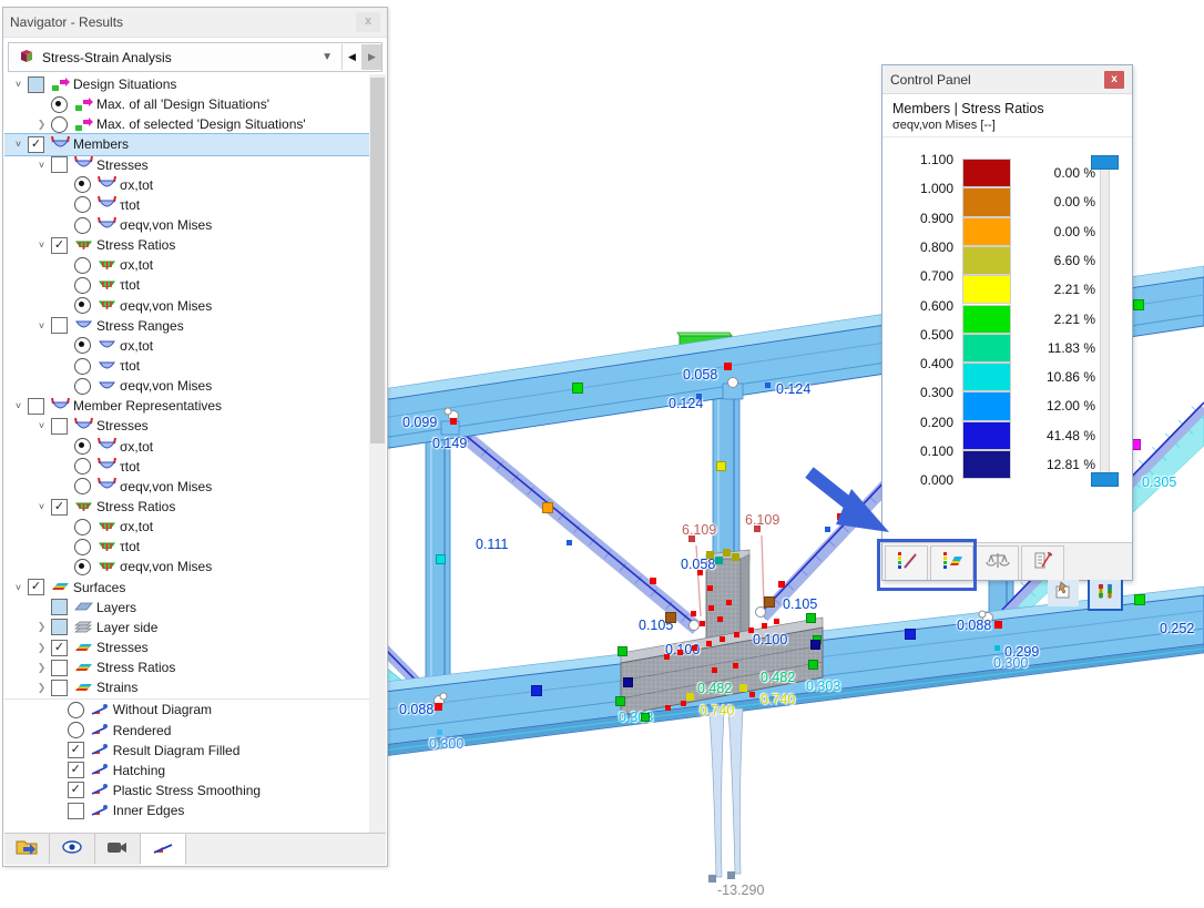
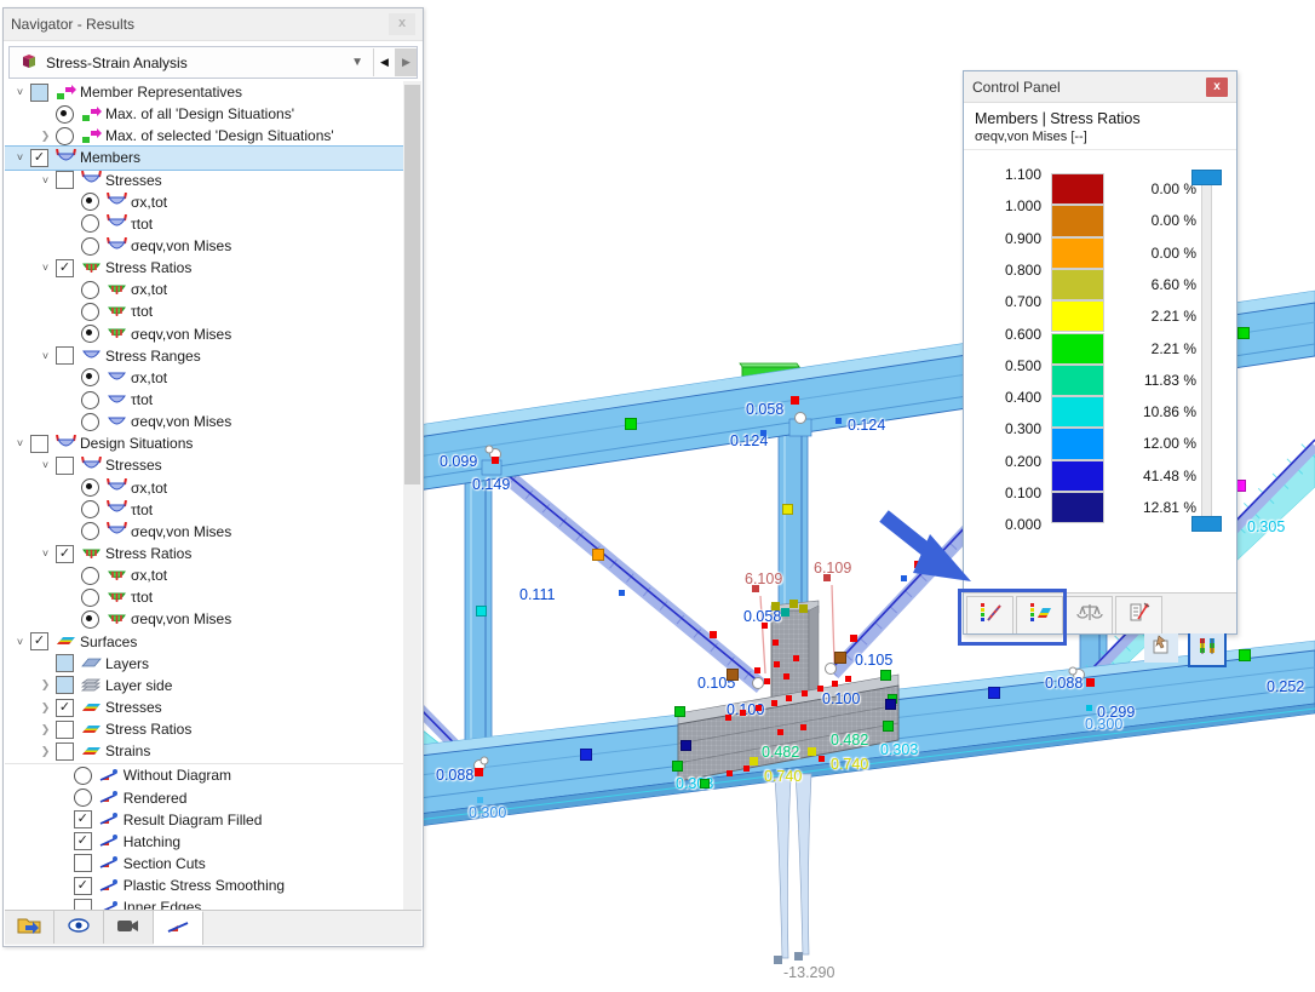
  0.058
  0.124
  0.124
  0.099
  0.149
  0.111
  6.109
  6.109
  0.058
  0.105
  0.105
  0.100
  0.482
  0.482
  0.740
  0.740
  0.303
  0.088
  0.300
  0.088
  0.252
  0.299
  0.300
  0.305
  -13.290
  Navigator - Results
  x
  Stress-Strain Analysis
  ▼
  ◀
  ▶
  ˅
- Design Situations
+ Member Representatives
  Max. of all 'Design Situations'
  ❯
  Max. of selected 'Design Situations'
  ˅
  ✓
  Members
  ˅
  Stresses
  σx,tot
  τtot
  σeqv,von Mises
  ˅
  ✓
  Stress Ratios
  σx,tot
  τtot
  σeqv,von Mises
  ˅
  Stress Ranges
  σx,tot
  τtot
  σeqv,von Mises
  ˅
- Member Representatives
+ Design Situations
  ˅
  Stresses
  σx,tot
  τtot
  σeqv,von Mises
  ˅
  ✓
  Stress Ratios
  σx,tot
  τtot
  σeqv,von Mises
  ˅
  ✓
  Surfaces
  Layers
  ❯
  Layer side
  ❯
  ✓
  Stresses
  ❯
  Stress Ratios
  ❯
  Strains
  Without Diagram
  Rendered
  ✓
  Result Diagram Filled
  ✓
  Hatching
+ Section Cuts
  ✓
  Plastic Stress Smoothing
  Inner Edges
  Control Panel
  x
  Members | Stress Ratios
  σeqv,von Mises [--]
  1.100
  1.000
  0.900
  0.800
  0.700
  0.600
  0.500
  0.400
  0.300
  0.200
  0.100
  0.000
  0.00 %
  0.00 %
  0.00 %
  6.60 %
  2.21 %
  2.21 %
  11.83 %
  10.86 %
  12.00 %
  41.48 %
  12.81 %
